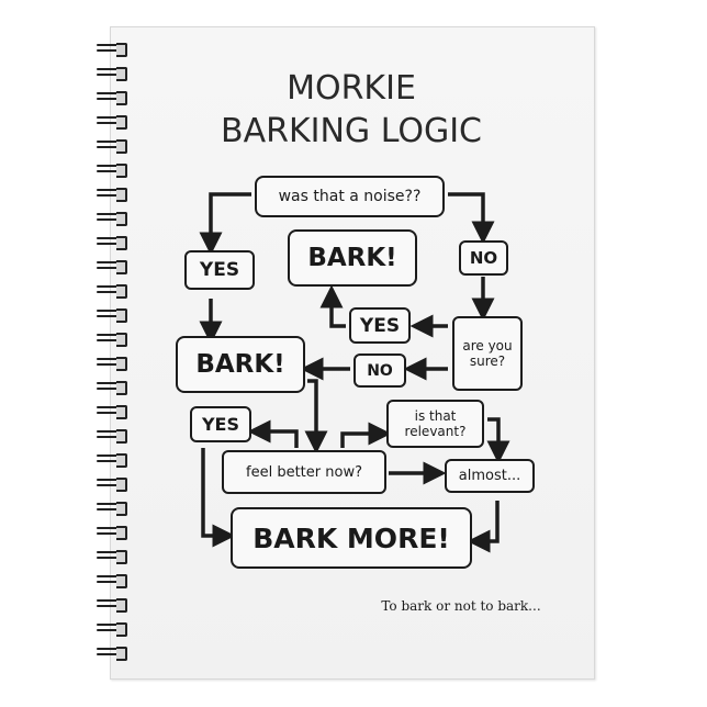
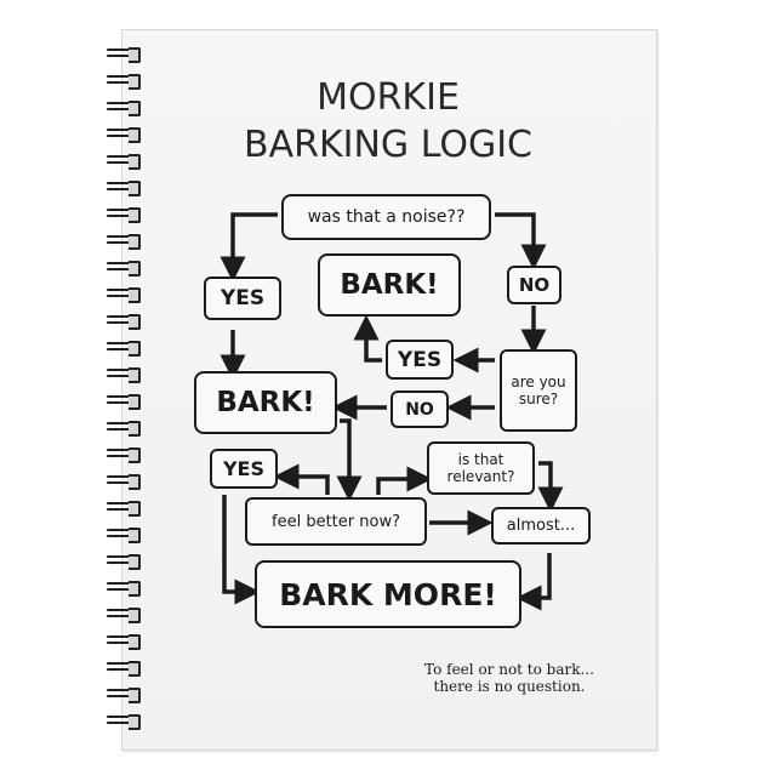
  MORKIE
  BARKING LOGIC
  was that a noise??
  YES
  BARK!
  NO
  are you sure?
  YES
  NO
  BARK!
  YES
  is that relevant?
  feel better now?
  almost...
  BARK MORE!
- To bark or not to bark...
+ To feel or not to bark...
+ there is no question.
